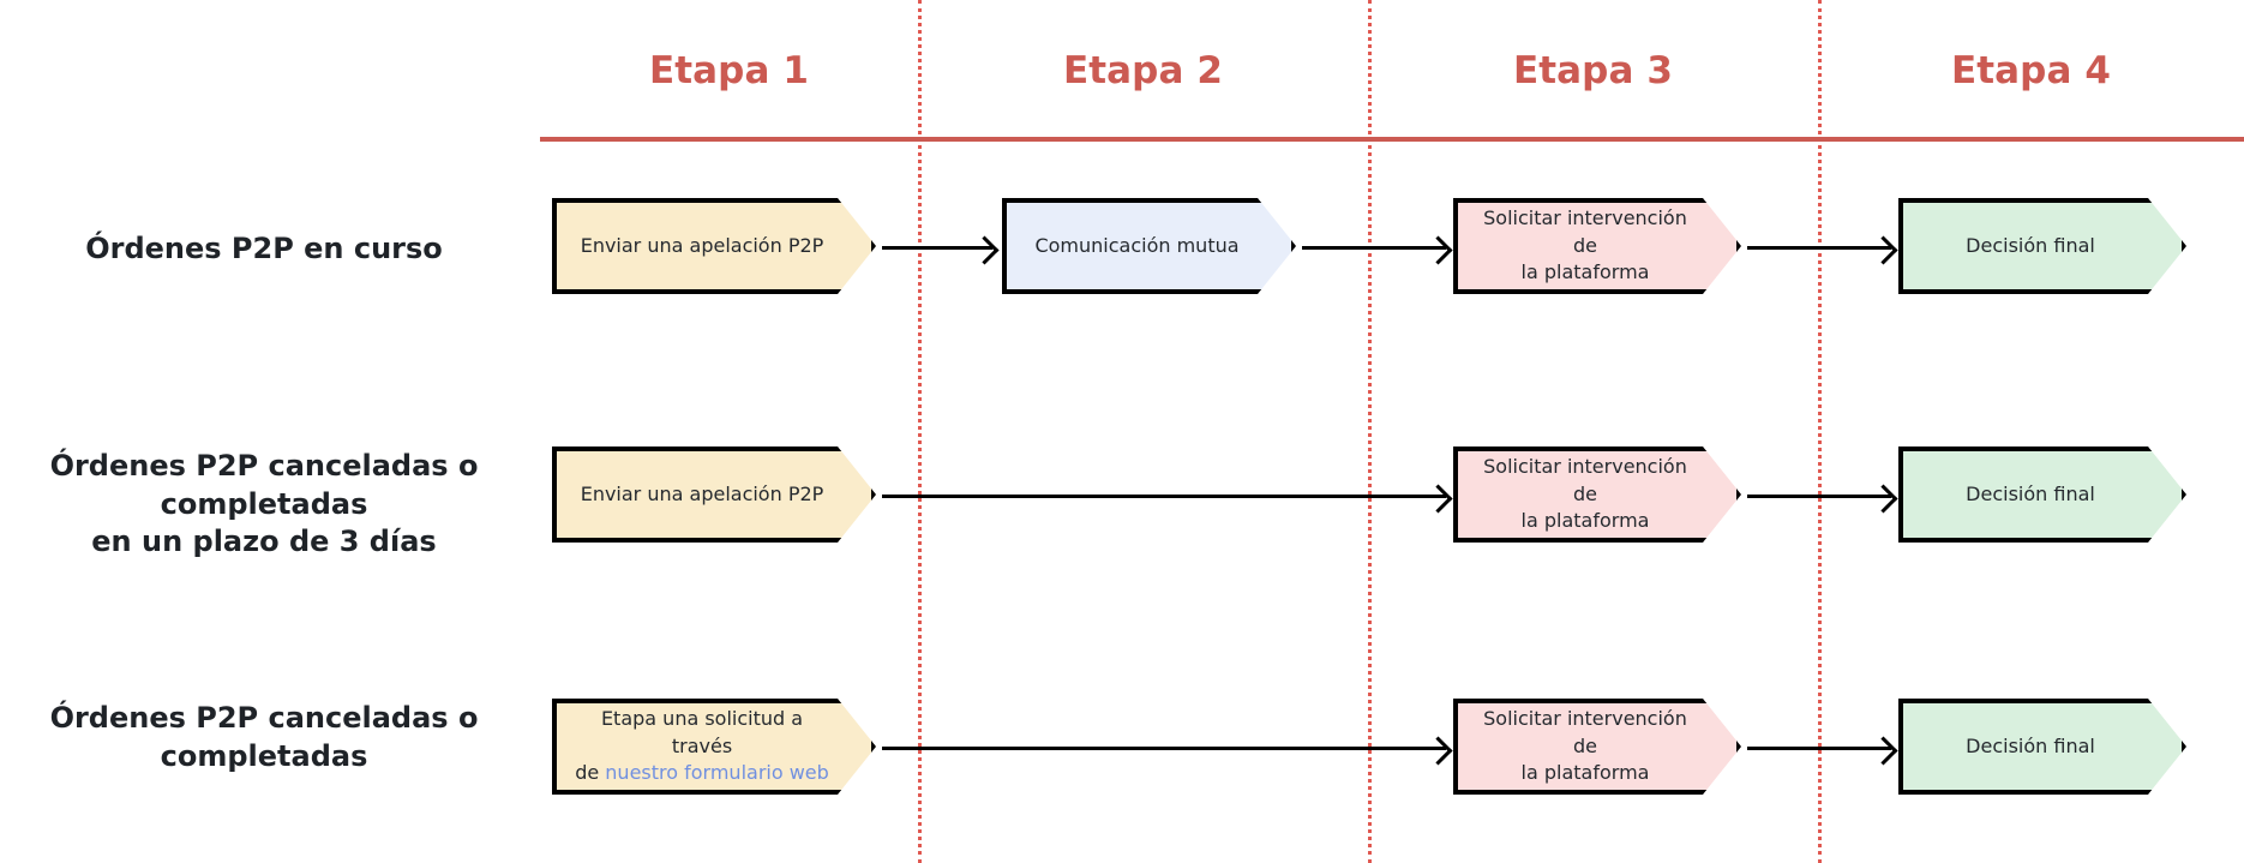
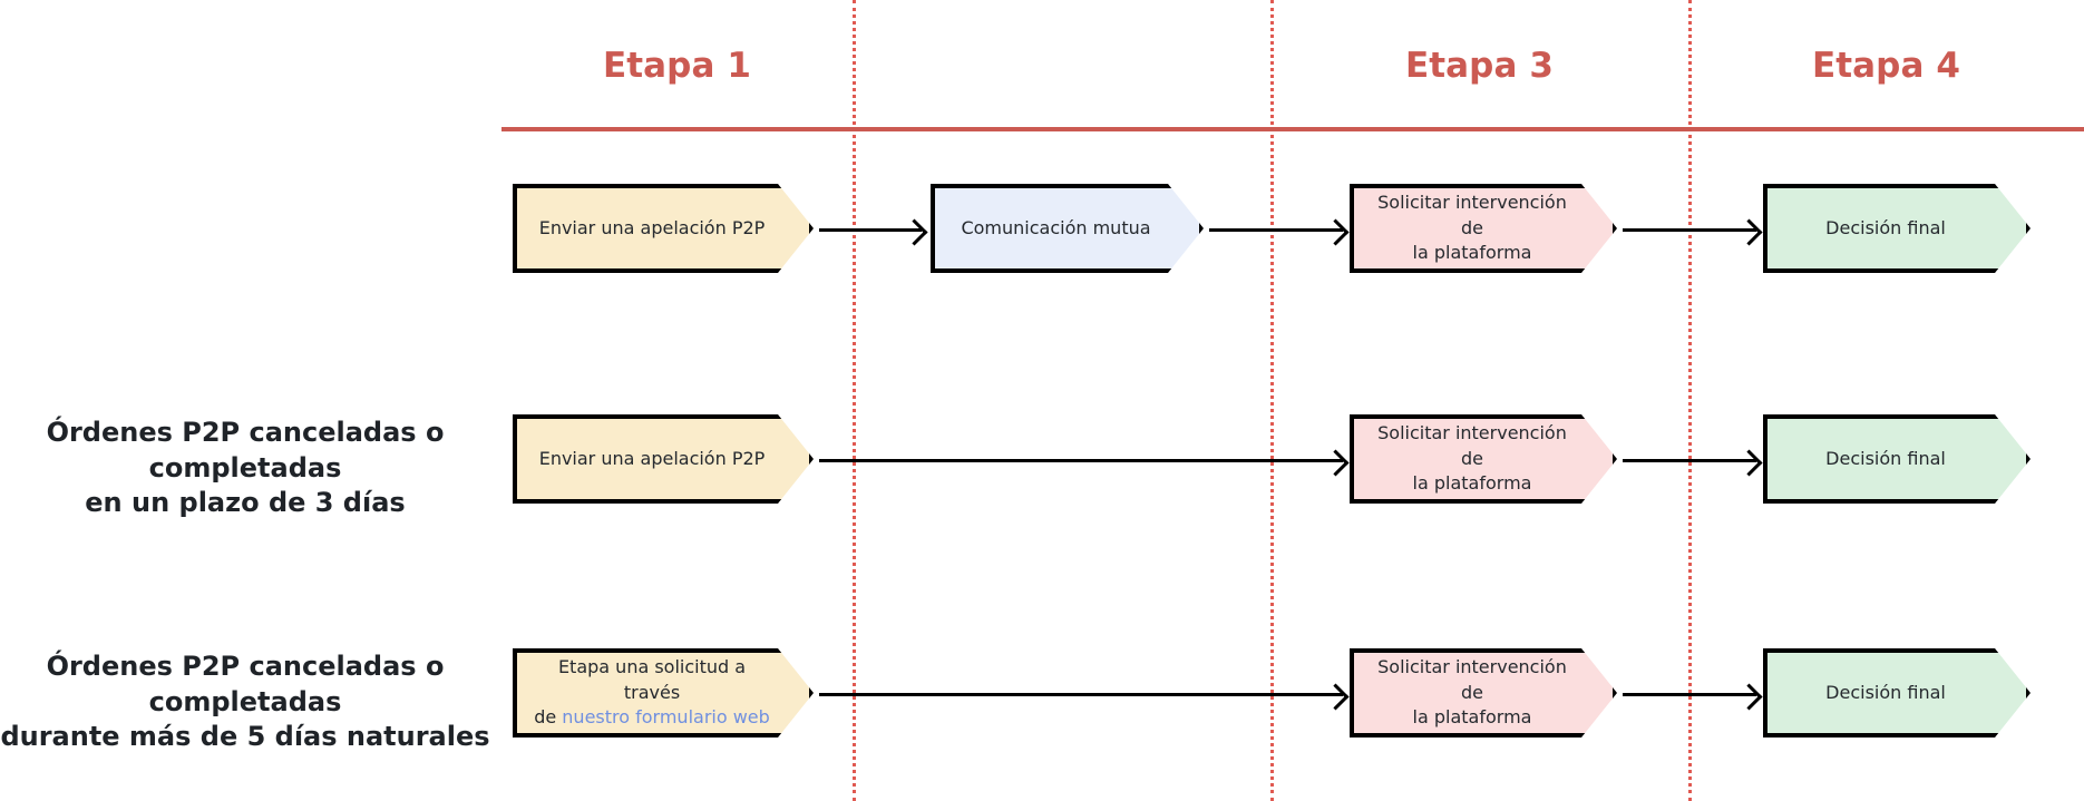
  Etapa 1
- Etapa 2
  Etapa 3
  Etapa 4
- Órdenes P2P en curso
  Enviar una apelación P2P
  Comunicación mutua
  Solicitar intervención de
  la plataforma
  Decisión final
  Órdenes P2P canceladas o completadas
  en un plazo de 3 días
  Enviar una apelación P2P
  Solicitar intervención de
  la plataforma
  Decisión final
  Órdenes P2P canceladas o completadas
+ durante más de 5 días naturales
  Etapa una solicitud a través
  de nuestro formulario web
  Solicitar intervención de
  la plataforma
  Decisión final
